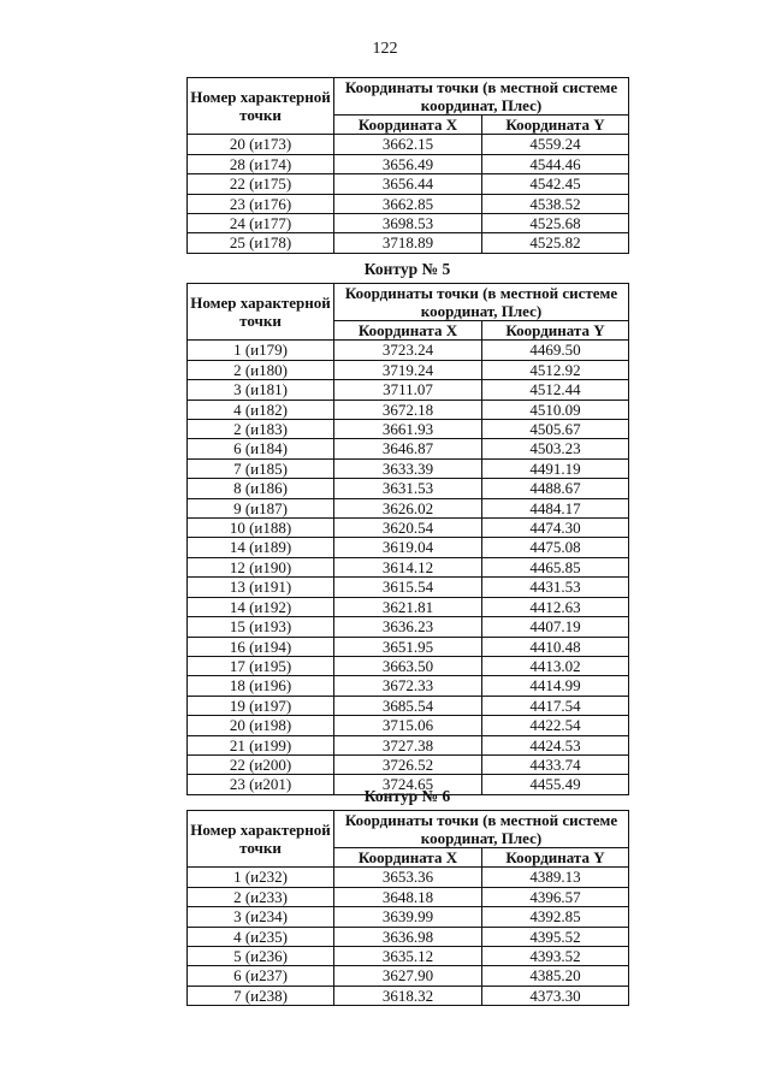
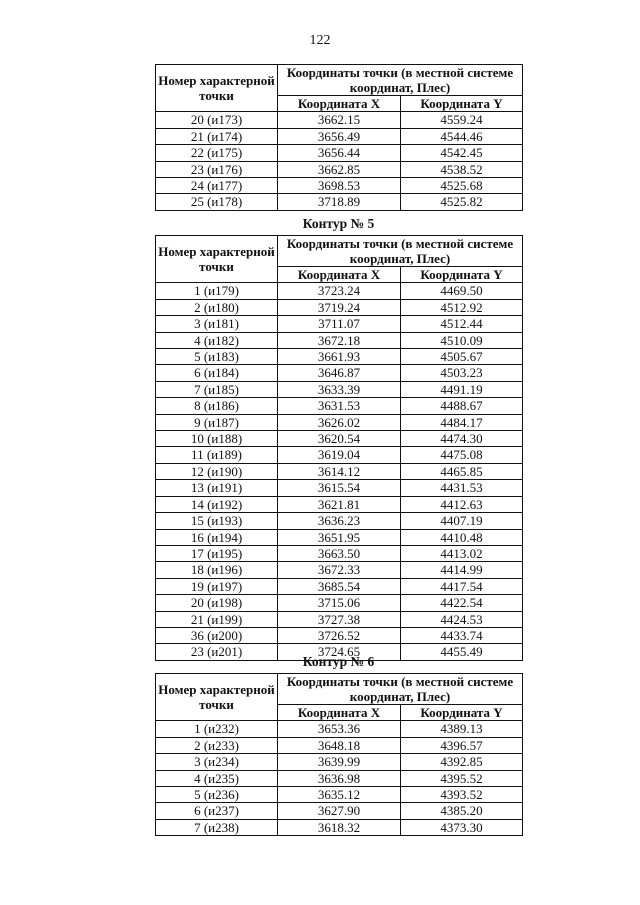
  122
  Контур № 5
  Контур № 6
  Номер характерной точки	Координаты точки (в местной системе координат, Плес)
  Координата X	Координата Y
  20 (и173)	3662.15	4559.24
- 28 (и174)	3656.49	4544.46
+ 21 (и174)	3656.49	4544.46
  22 (и175)	3656.44	4542.45
  23 (и176)	3662.85	4538.52
  24 (и177)	3698.53	4525.68
  25 (и178)	3718.89	4525.82
  Номер характерной точки	Координаты точки (в местной системе координат, Плес)
  Координата X	Координата Y
  1 (и179)	3723.24	4469.50
  2 (и180)	3719.24	4512.92
  3 (и181)	3711.07	4512.44
  4 (и182)	3672.18	4510.09
- 2 (и183)	3661.93	4505.67
+ 5 (и183)	3661.93	4505.67
  6 (и184)	3646.87	4503.23
  7 (и185)	3633.39	4491.19
  8 (и186)	3631.53	4488.67
  9 (и187)	3626.02	4484.17
  10 (и188)	3620.54	4474.30
- 14 (и189)	3619.04	4475.08
+ 11 (и189)	3619.04	4475.08
  12 (и190)	3614.12	4465.85
  13 (и191)	3615.54	4431.53
  14 (и192)	3621.81	4412.63
  15 (и193)	3636.23	4407.19
  16 (и194)	3651.95	4410.48
  17 (и195)	3663.50	4413.02
  18 (и196)	3672.33	4414.99
  19 (и197)	3685.54	4417.54
  20 (и198)	3715.06	4422.54
  21 (и199)	3727.38	4424.53
- 22 (и200)	3726.52	4433.74
+ 36 (и200)	3726.52	4433.74
  23 (и201)	3724.65	4455.49
  Номер характерной точки	Координаты точки (в местной системе координат, Плес)
  Координата X	Координата Y
  1 (и232)	3653.36	4389.13
  2 (и233)	3648.18	4396.57
  3 (и234)	3639.99	4392.85
  4 (и235)	3636.98	4395.52
  5 (и236)	3635.12	4393.52
  6 (и237)	3627.90	4385.20
  7 (и238)	3618.32	4373.30
